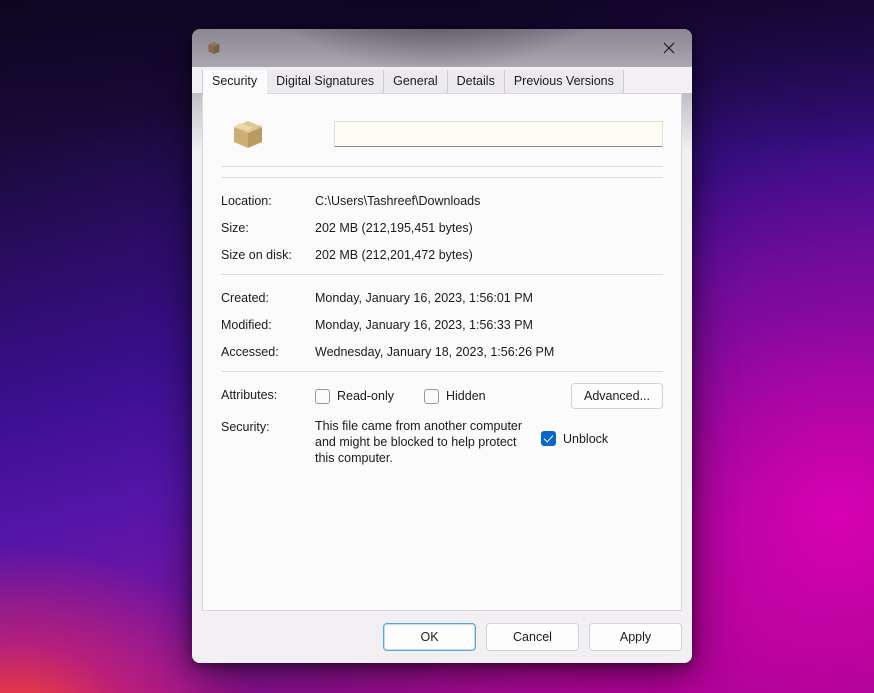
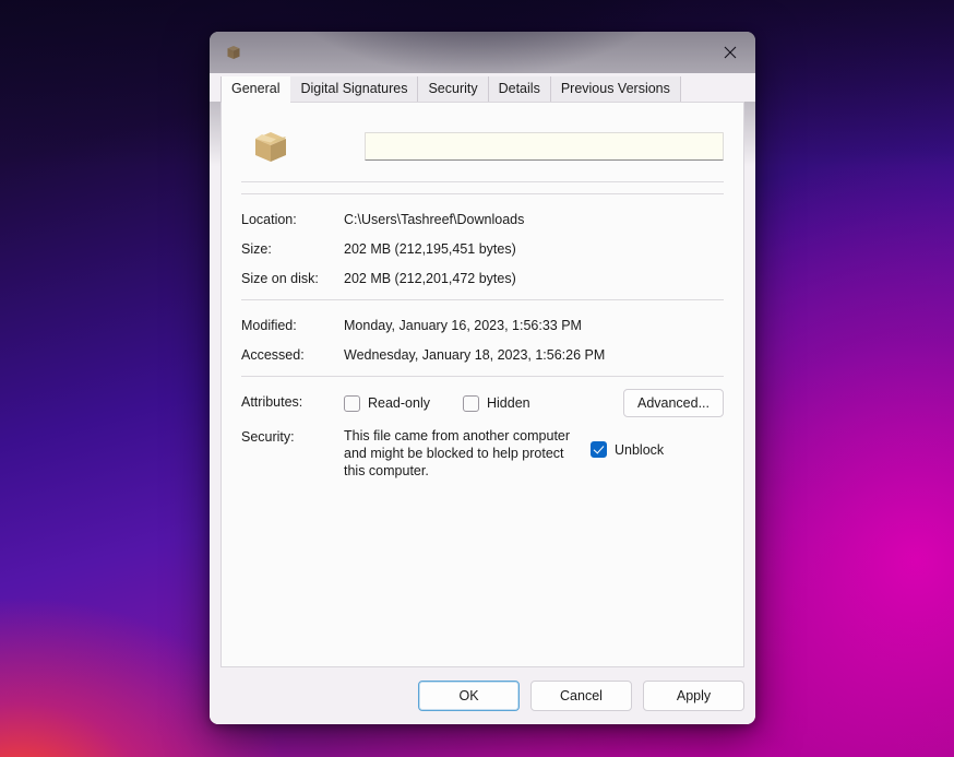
- Security
+ General
  Digital Signatures
- General
+ Security
  Details
  Previous Versions
  Location:
  C:\Users\Tashreef\Downloads
  Size:
  202 MB (212,195,451 bytes)
  Size on disk:
  202 MB (212,201,472 bytes)
- Created:
- Monday, January 16, 2023, 1:56:01 PM
  Modified:
  Monday, January 16, 2023, 1:56:33 PM
  Accessed:
  Wednesday, January 18, 2023, 1:56:26 PM
  Attributes:
  Read-only
  Hidden
  Advanced...
  Security:
  This file came from another computer and might be blocked to help protect this computer.
  Unblock
